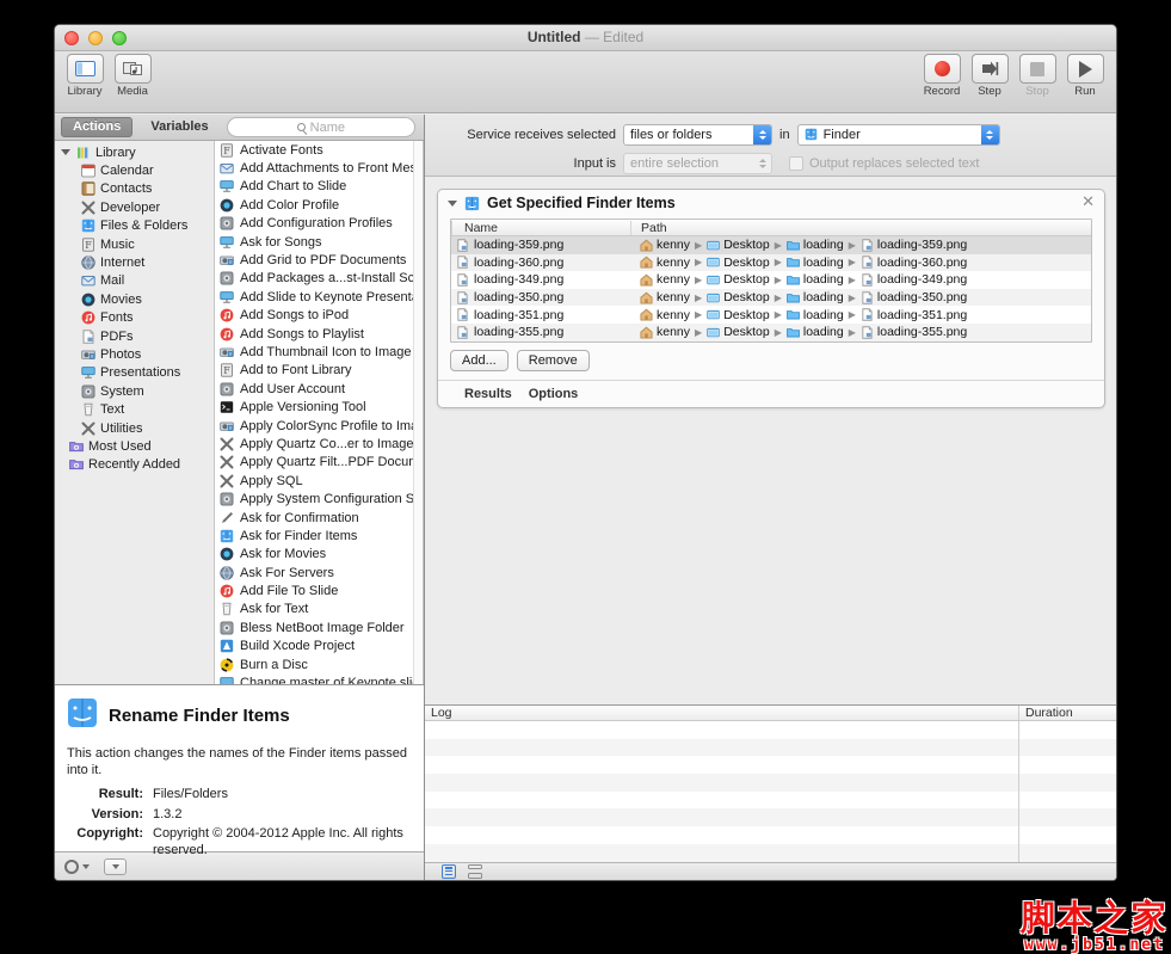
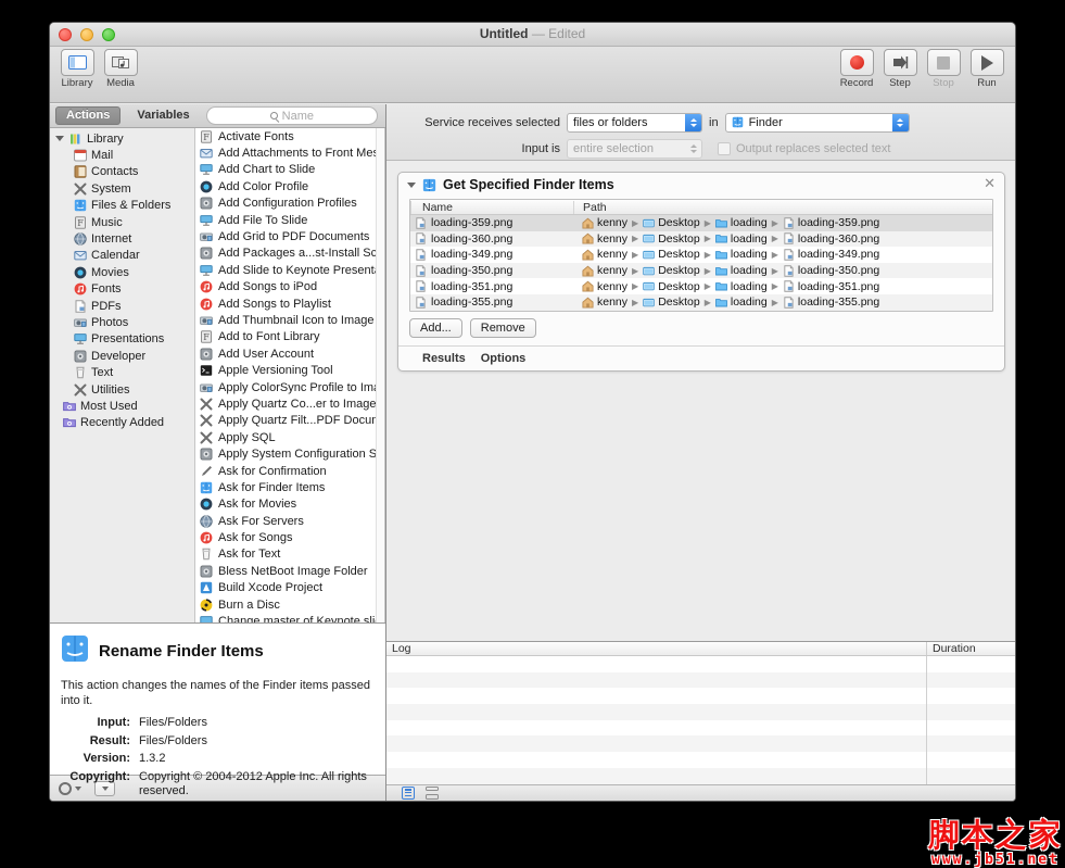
  Untitled — Edited
  Library
  Media
  Record
  Step
  Stop
  Run
  Actions
  Variables
  Name
  Library
- Calendar
+ Mail
  Contacts
- Developer
+ System
  Files & Folders
  F
  Music
  Internet
- Mail
+ Calendar
  Movies
  Fonts
  PDFs
  Photos
  Presentations
- System
+ Developer
  Text
  Utilities
  Most Used
  Recently Added
  F
  Activate Fonts
  Add Attachments to Front Me
  Add Chart to Slide
  Add Color Profile
  Add Configuration Profiles
- Ask for Songs
+ Add File To Slide
  Add Grid to PDF Documents
  Add Packages a...st-Install Sc
  Add Slide to Keynote Present
  Add Songs to iPod
  Add Songs to Playlist
  Add Thumbnail Icon to Image
  F
  Add to Font Library
  Add User Account
  Apple Versioning Tool
  Apply ColorSync Profile to Im
  Apply Quartz Co...er to Image
  Apply Quartz Filt...PDF Docu
  Apply SQL
  Apply System Configuration S
  Ask for Confirmation
  Ask for Finder Items
  Ask for Movies
  Ask For Servers
- Add File To Slide
+ Ask for Songs
  Ask for Text
  Bless NetBoot Image Folder
  Build Xcode Project
  Burn a Disc
  Rename Finder Items
  This action changes the names of the Finder items passed into it.
+ Input:	Files/Folders
  Result:	Files/Folders
  Version:	1.3.2
  Copyright:	Copyright © 2004-2012 Apple Inc. All rights reserved.
  Service receives selected
  files or folders
  in
  Finder
  Input is
  entire selection
  Output replaces selected text
  Get Specified Finder Items
  ✕
  Name
  Path
  loading-359.png
  kenny
  ▶
  Desktop
  ▶
  loading
  ▶
  loading-359.png
  loading-360.png
  kenny
  ▶
  Desktop
  ▶
  loading
  ▶
  loading-360.png
  loading-349.png
  kenny
  ▶
  Desktop
  ▶
  loading
  ▶
  loading-349.png
  loading-350.png
  kenny
  ▶
  Desktop
  ▶
  loading
  ▶
  loading-350.png
  loading-351.png
  kenny
  ▶
  Desktop
  ▶
  loading
  ▶
  loading-351.png
  loading-355.png
  kenny
  ▶
  Desktop
  ▶
  loading
  ▶
  loading-355.png
  Add...
  Remove
  Results
  Options
  Log
  Duration
  脚本之家
  www.jb51.net
